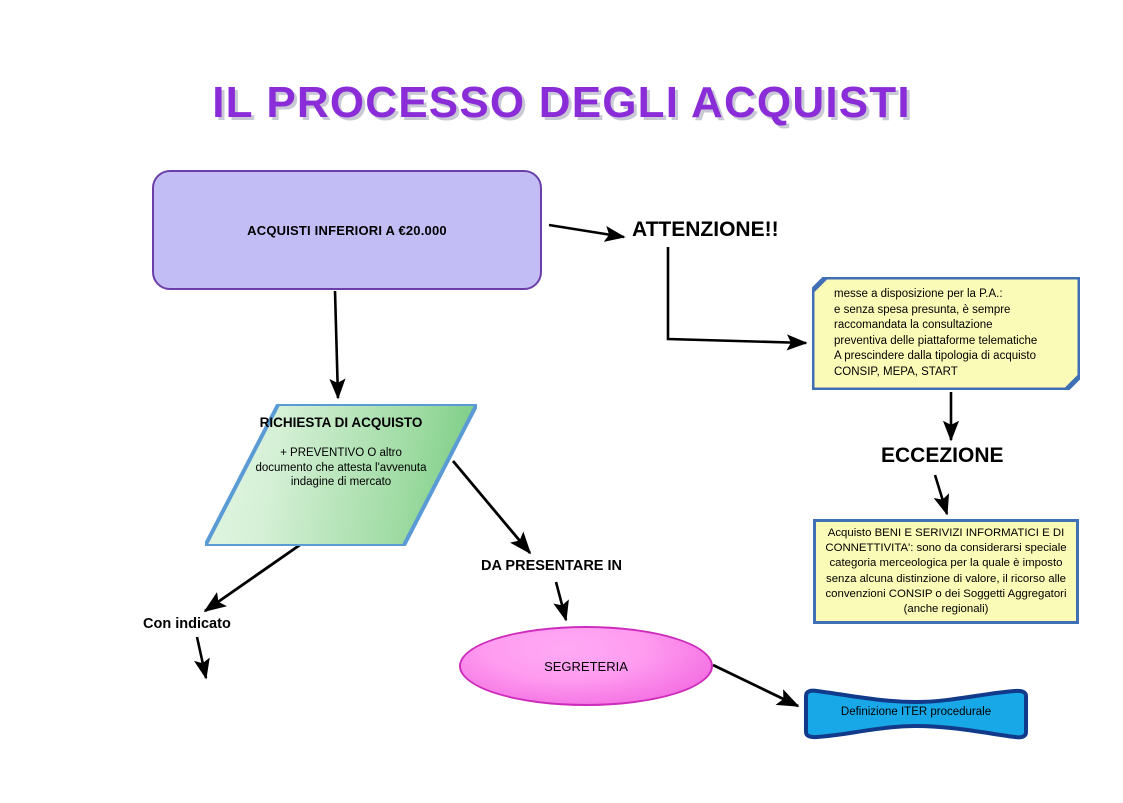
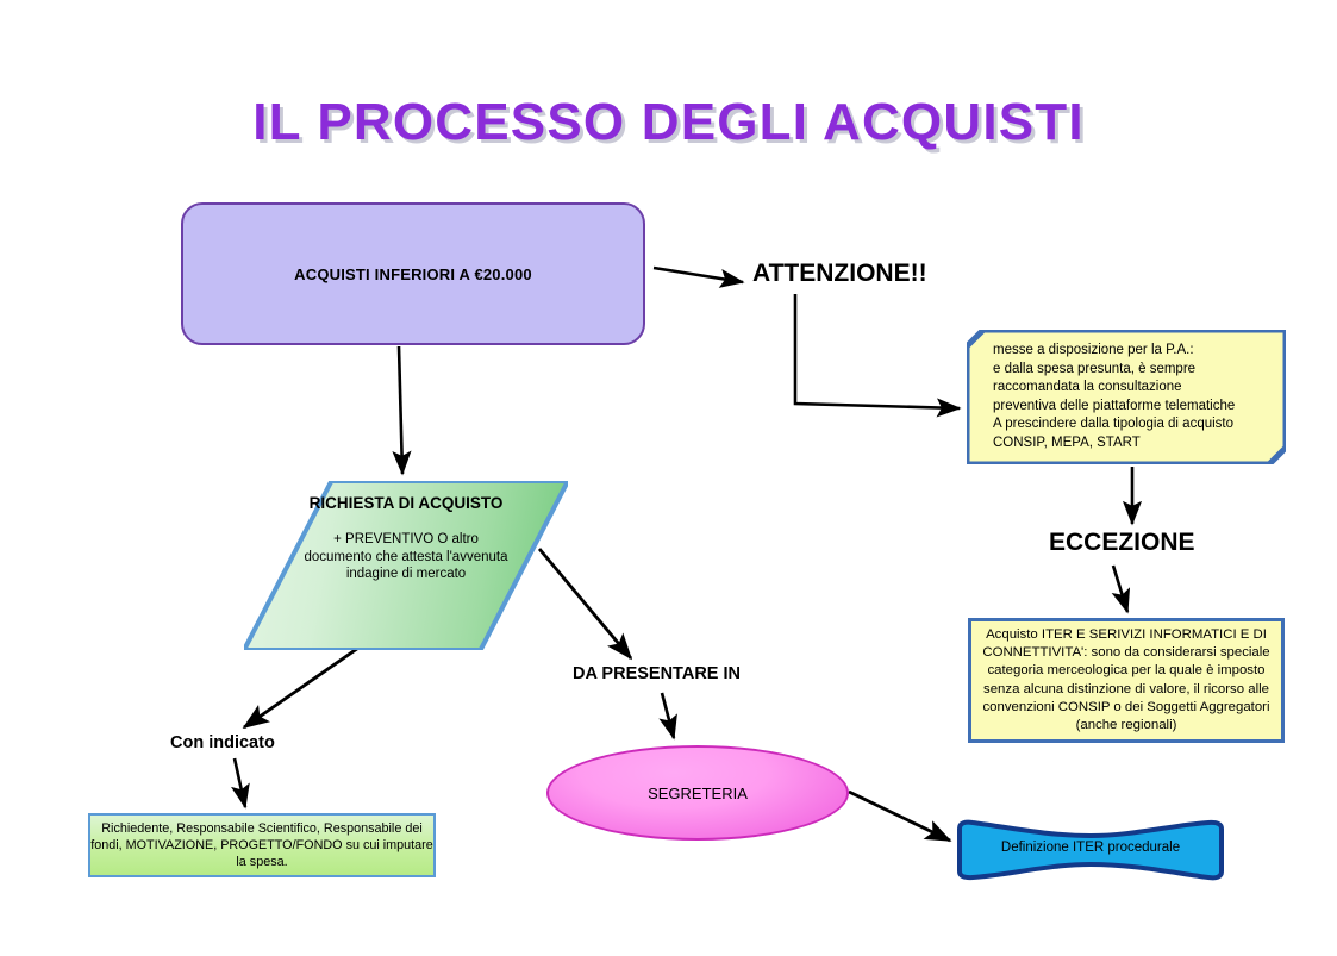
  IL PROCESSO DEGLI ACQUISTI
  ACQUISTI INFERIORI A €20.000
  ATTENZIONE!!
  messe a disposizione per la P.A.:
- e senza spesa presunta, è sempre
+ e dalla spesa presunta, è sempre
  raccomandata la consultazione
  preventiva delle piattaforme telematiche
  A prescindere dalla tipologia di acquisto
  CONSIP, MEPA, START
  RICHIESTA DI ACQUISTO
  + PREVENTIVO O altro documento che attesta l'avvenuta indagine di mercato
  ECCEZIONE
- Acquisto BENI E SERIVIZI INFORMATICI E DI CONNETTIVITA': sono da considerarsi speciale categoria merceologica per la quale è imposto senza alcuna distinzione di valore, il ricorso alle convenzioni CONSIP o dei Soggetti Aggregatori (anche regionali)
+ Acquisto ITER E SERIVIZI INFORMATICI E DI CONNETTIVITA': sono da considerarsi speciale categoria merceologica per la quale è imposto senza alcuna distinzione di valore, il ricorso alle convenzioni CONSIP o dei Soggetti Aggregatori (anche regionali)
  DA PRESENTARE IN
  Con indicato
  SEGRETERIA
  Definizione ITER procedurale
+ Richiedente, Responsabile Scientifico, Responsabile dei fondi, MOTIVAZIONE, PROGETTO/FONDO su cui imputare la spesa.
